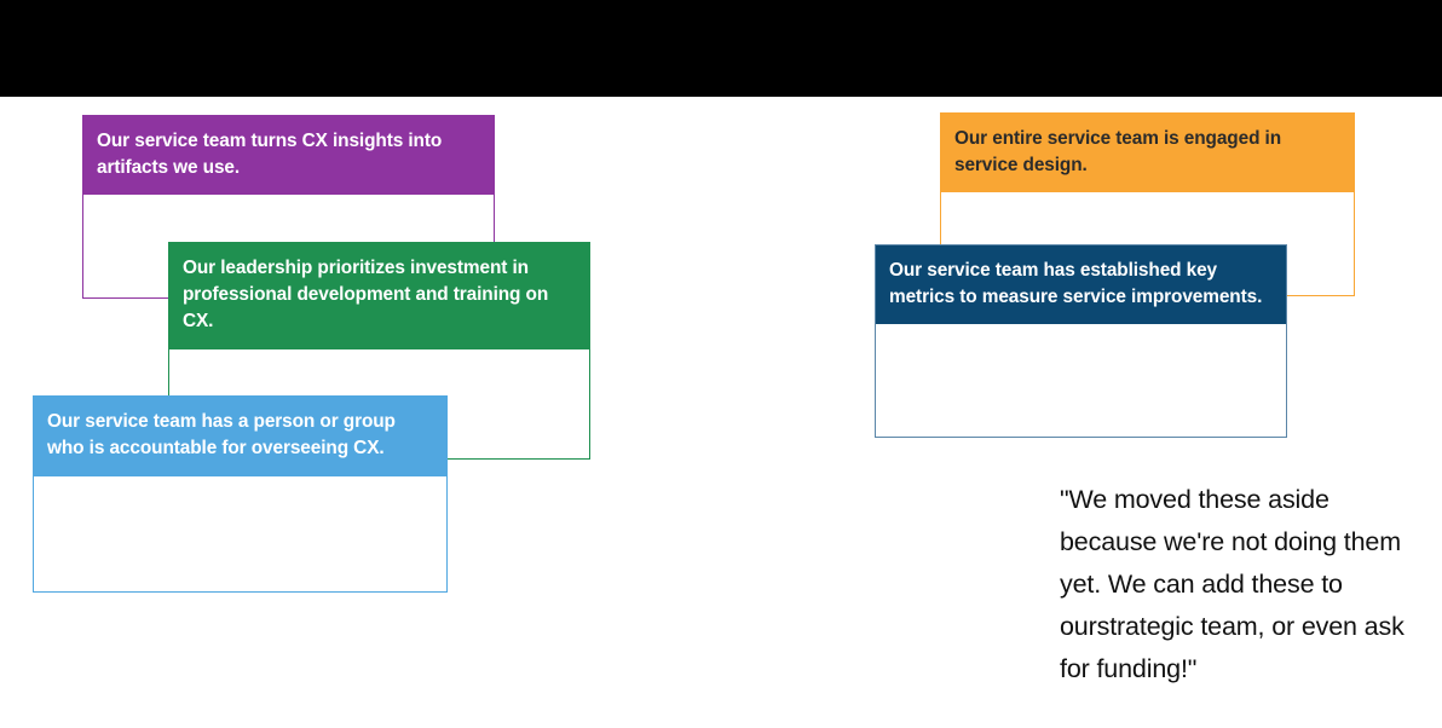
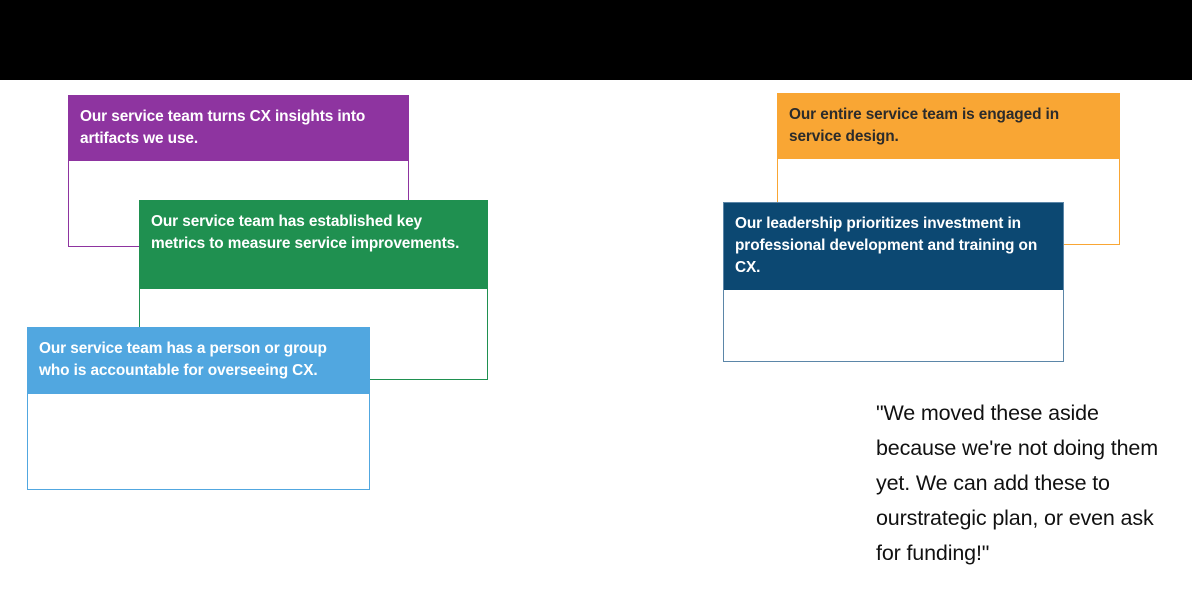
  Our service team turns CX insights into artifacts we use.
- Our leadership prioritizes investment in professional development and training on CX.
+ Our service team has established key metrics to measure service improvements.
  Our service team has a person or group who is accountable for overseeing CX.
  Our entire service team is engaged in service design.
- Our service team has established key metrics to measure service improvements.
+ Our leadership prioritizes investment in professional development and training on CX.
- "We moved these aside because we're not doing them yet. We can add these to ourstrategic team, or even ask for funding!"
+ "We moved these aside because we're not doing them yet. We can add these to ourstrategic plan, or even ask for funding!"
